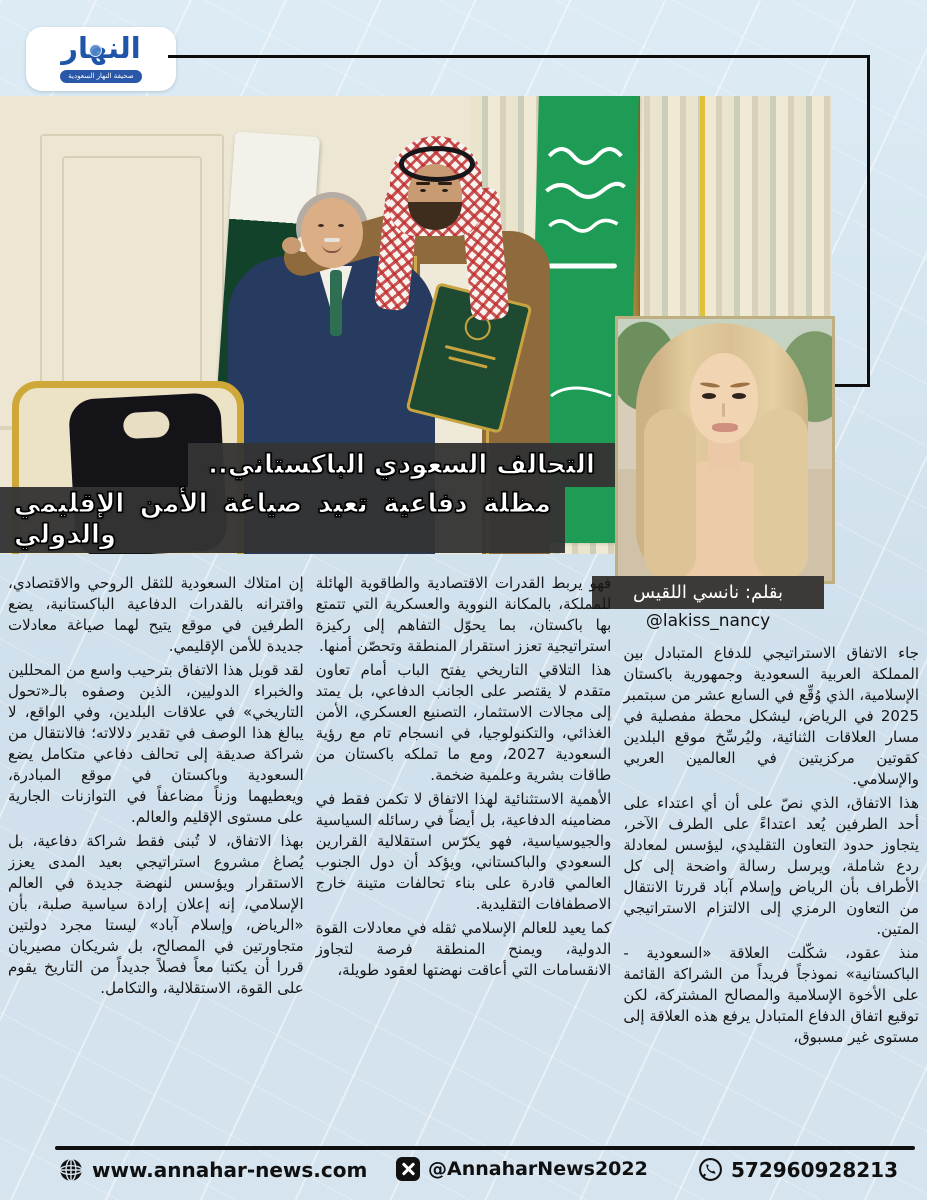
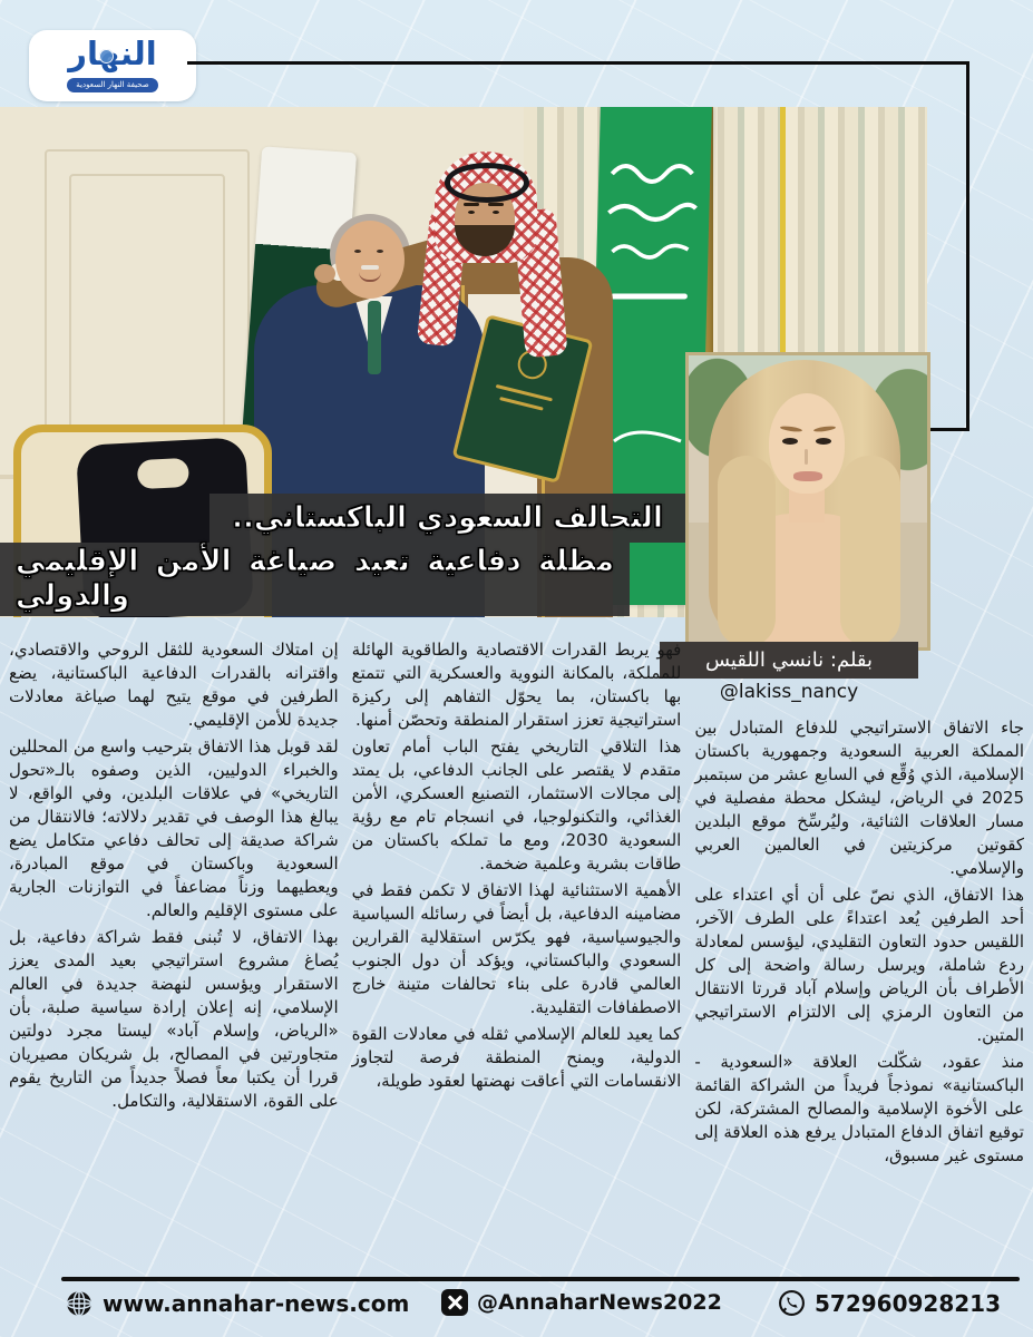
  النار
  صحيفة النهار السعودية
  التحالف السعودي الباكستاني..
  مظلة دفاعية تعيد صياغة الأمن الإقليمي والدولي
  بقلم: نانسي اللقيس
  @lakiss_nancy
  جاء الاتفاق الاستراتيجي للدفاع المتبادل بين المملكة العربية السعودية وجمهورية باكستان الإسلامية، الذي وُقِّع في السابع عشر من سبتمبر 2025 في الرياض، ليشكل محطة مفصلية في مسار العلاقات الثنائية، وليُرسِّخ موقع البلدين كقوتين مركزيتين في العالمين العربي والإسلامي.
- هذا الاتفاق، الذي نصّ على أن أي اعتداء على أحد الطرفين يُعد اعتداءً على الطرف الآخر، يتجاوز حدود التعاون التقليدي، ليؤسس لمعادلة ردع شاملة، ويرسل رسالة واضحة إلى كل الأطراف بأن الرياض وإسلام آباد قررتا الانتقال من التعاون الرمزي إلى الالتزام الاستراتيجي المتين.
+ هذا الاتفاق، الذي نصّ على أن أي اعتداء على أحد الطرفين يُعد اعتداءً على الطرف الآخر، اللقيس حدود التعاون التقليدي، ليؤسس لمعادلة ردع شاملة، ويرسل رسالة واضحة إلى كل الأطراف بأن الرياض وإسلام آباد قررتا الانتقال من التعاون الرمزي إلى الالتزام الاستراتيجي المتين.
  منذ عقود، شكّلت العلاقة «السعودية - الباكستانية» نموذجاً فريداً من الشراكة القائمة على الأخوة الإسلامية والمصالح المشتركة، لكن توقيع اتفاق الدفاع المتبادل يرفع هذه العلاقة إلى مستوى غير مسبوق،
  فهو يربط القدرات الاقتصادية والطاقوية الهائلة للمملكة، بالمكانة النووية والعسكرية التي تتمتع بها باكستان، بما يحوّل التفاهم إلى ركيزة استراتيجية تعزز استقرار المنطقة وتحصّن أمنها.
- هذا التلاقي التاريخي يفتح الباب أمام تعاون متقدم لا يقتصر على الجانب الدفاعي، بل يمتد إلى مجالات الاستثمار، التصنيع العسكري، الأمن الغذائي، والتكنولوجيا، في انسجام تام مع رؤية السعودية 2027، ومع ما تملكه باكستان من طاقات بشرية وعلمية ضخمة.
+ هذا التلاقي التاريخي يفتح الباب أمام تعاون متقدم لا يقتصر على الجانب الدفاعي، بل يمتد إلى مجالات الاستثمار، التصنيع العسكري، الأمن الغذائي، والتكنولوجيا، في انسجام تام مع رؤية السعودية 2030، ومع ما تملكه باكستان من طاقات بشرية وعلمية ضخمة.
  الأهمية الاستثنائية لهذا الاتفاق لا تكمن فقط في مضامينه الدفاعية، بل أيضاً في رسائله السياسية والجيوسياسية، فهو يكرّس استقلالية القرارين السعودي والباكستاني، ويؤكد أن دول الجنوب العالمي قادرة على بناء تحالفات متينة خارج الاصطفافات التقليدية.
  كما يعيد للعالم الإسلامي ثقله في معادلات القوة الدولية، ويمنح المنطقة فرصة لتجاوز الانقسامات التي أعاقت نهضتها لعقود طويلة،
  إن امتلاك السعودية للثقل الروحي والاقتصادي، واقترانه بالقدرات الدفاعية الباكستانية، يضع الطرفين في موقع يتيح لهما صياغة معادلات جديدة للأمن الإقليمي.
  لقد قوبل هذا الاتفاق بترحيب واسع من المحللين والخبراء الدوليين، الذين وصفوه بالـ«تحول التاريخي» في علاقات البلدين، وفي الواقع، لا يبالغ هذا الوصف في تقدير دلالاته؛ فالانتقال من شراكة صديقة إلى تحالف دفاعي متكامل يضع السعودية وباكستان في موقع المبادرة، ويعطيهما وزناً مضاعفاً في التوازنات الجارية على مستوى الإقليم والعالم.
  بهذا الاتفاق، لا تُبنى فقط شراكة دفاعية، بل يُصاغ مشروع استراتيجي بعيد المدى يعزز الاستقرار ويؤسس لنهضة جديدة في العالم الإسلامي، إنه إعلان إرادة سياسية صلبة، بأن «الرياض، وإسلام آباد» ليستا مجرد دولتين متجاورتين في المصالح، بل شريكان مصيريان قررا أن يكتبا معاً فصلاً جديداً من التاريخ يقوم على القوة، الاستقلالية، والتكامل.
  www.annahar-news.com
  @AnnaharNews2022
  572960928213
